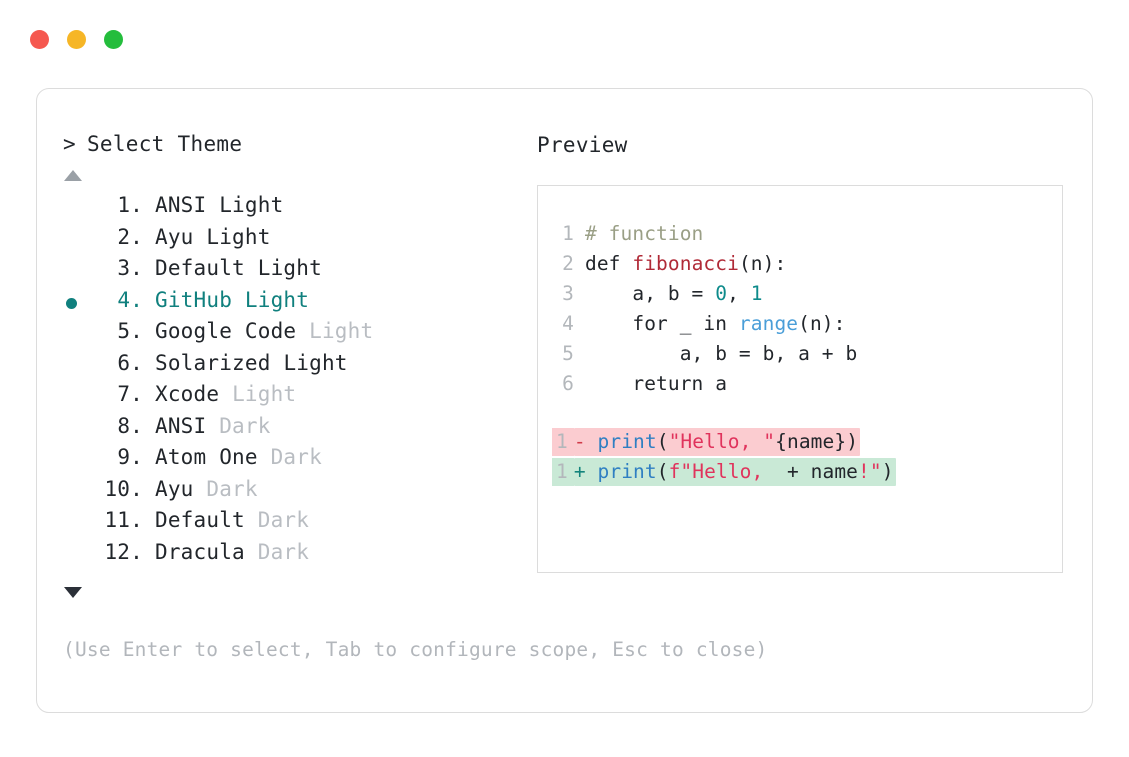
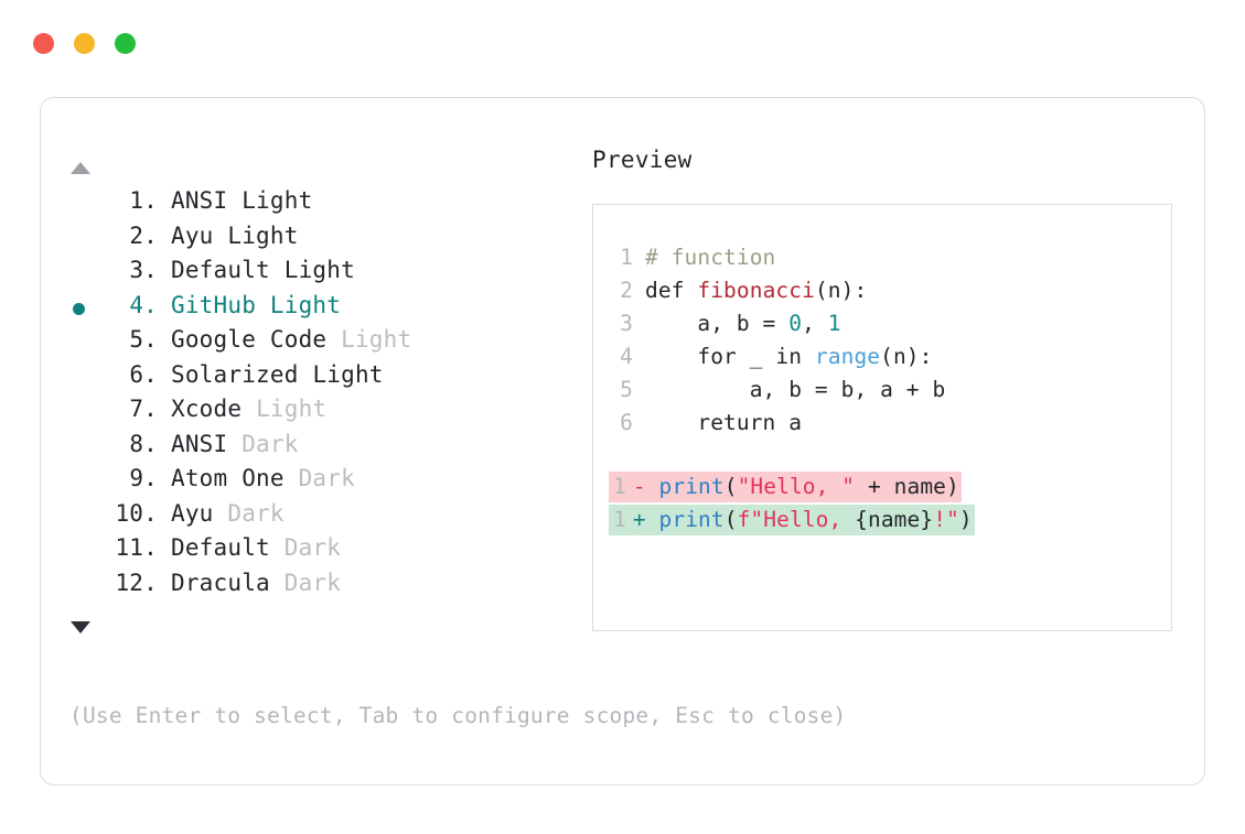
- >
- Select Theme
  1.
  ANSI Light
  2.
  Ayu Light
  3.
  Default Light
  4.
  GitHub Light
  5.
  Google Code Light
  6.
  Solarized Light
  7.
  Xcode Light
  8.
  ANSI Dark
  9.
  Atom One Dark
  10.
  Ayu Dark
  11.
  Default Dark
  12.
  Dracula Dark
  (Use Enter to select, Tab to configure scope, Esc to close)
  Preview
  1
  # function
  2
  def fibonacci(n):
  3
  a, b = 0, 1
  4
  for _ in range(n):
  5
  a, b = b, a + b
  6
  return a
  1
- - print("Hello, "{name})
+ - print("Hello, " + name)
  1
- + print(f"Hello, + name!")
+ + print(f"Hello, {name}!")
